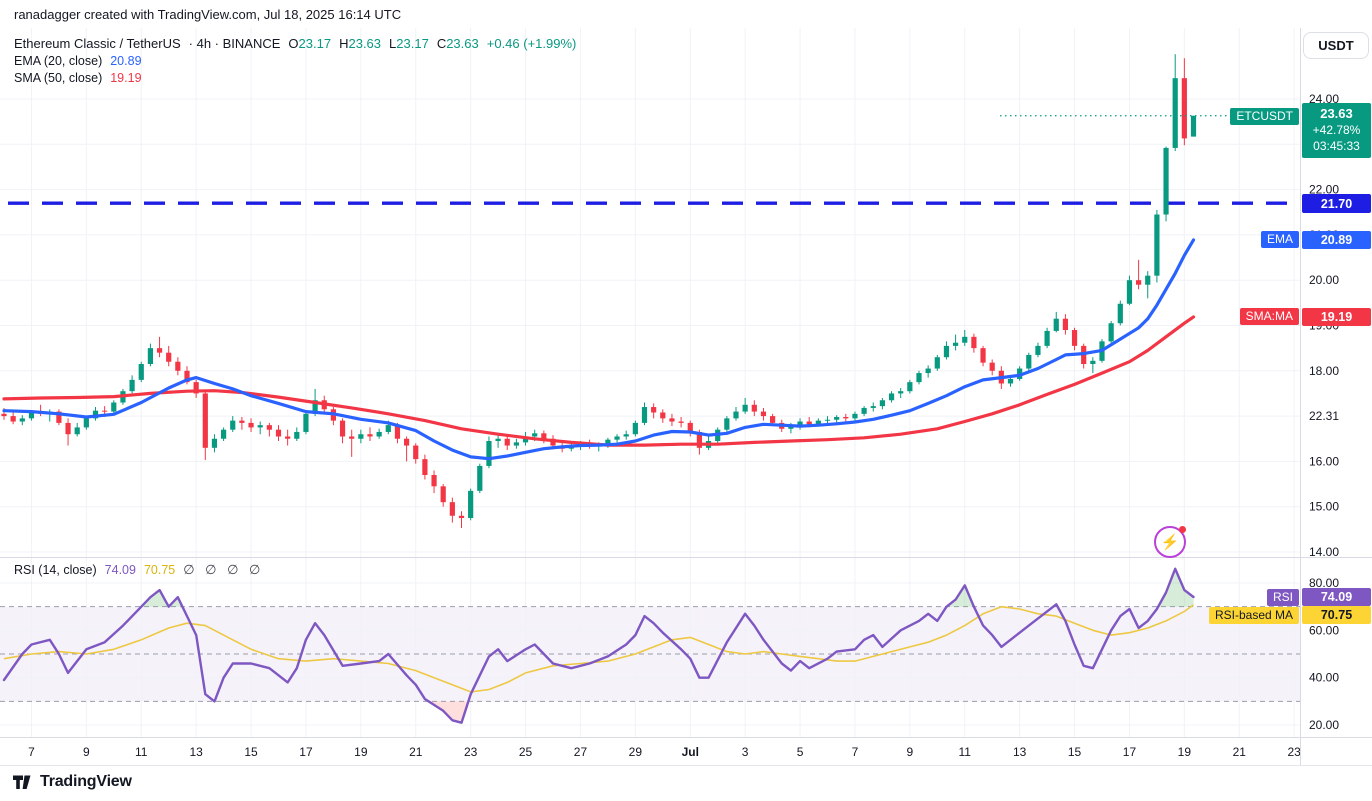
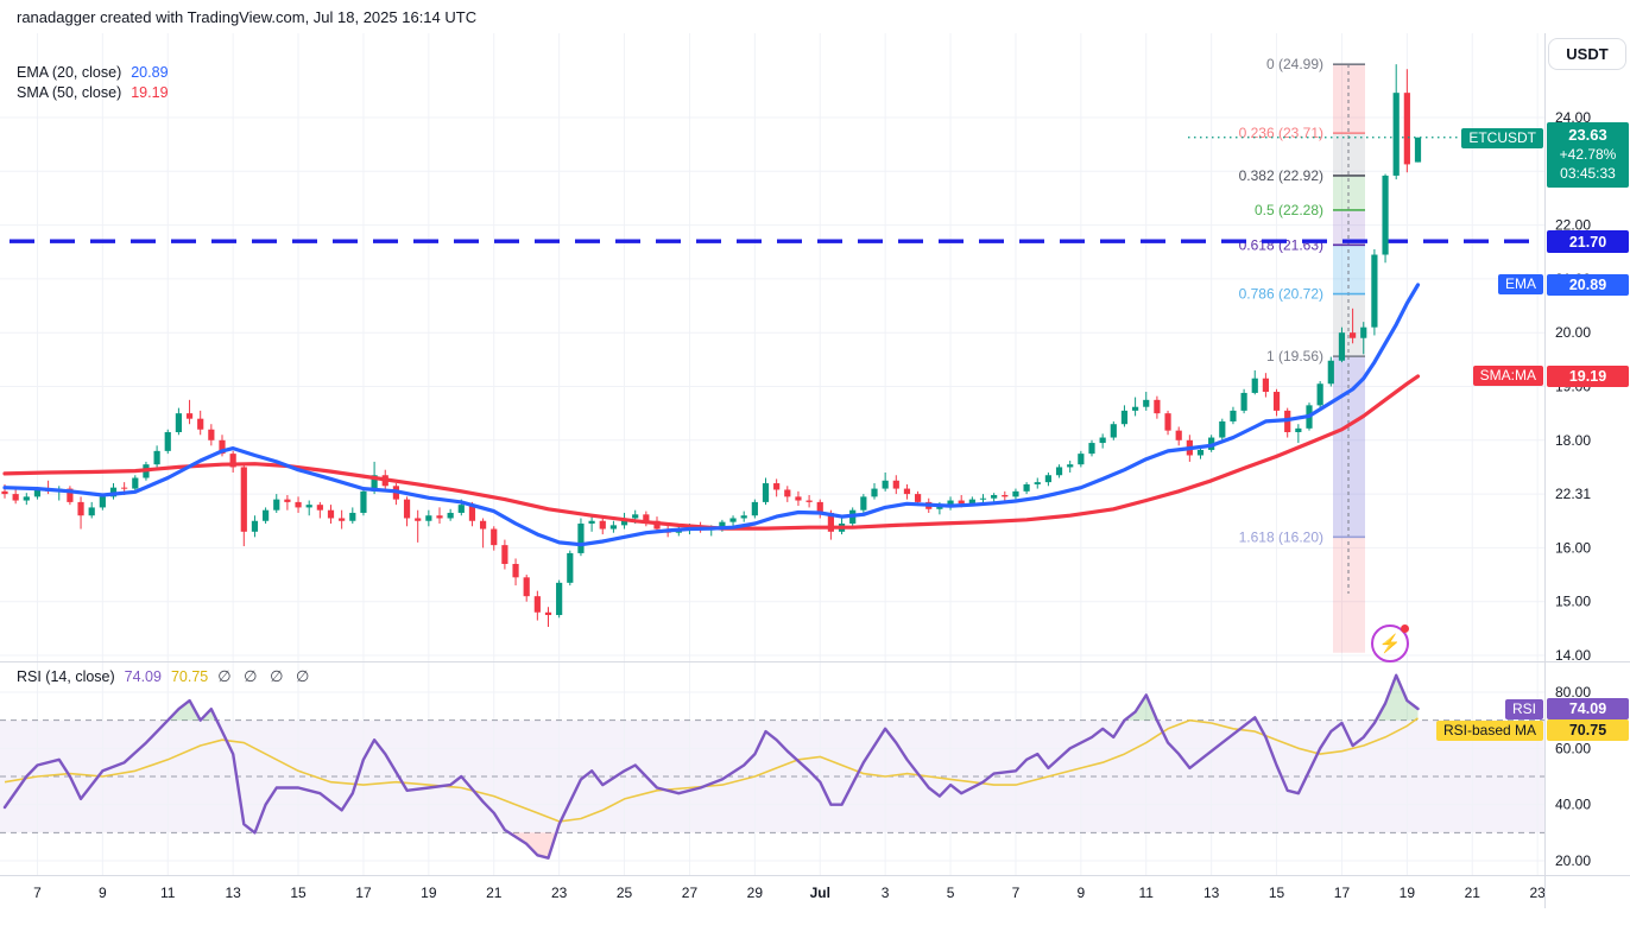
+ 0 (24.99)
+ 0.236 (23.71)
+ 0.382 (22.92)
+ 0.5 (22.28)
+ 0.618 (21.63)
+ 0.786 (20.72)
+ 1 (19.56)
+ 1.618 (16.20)
  24.00
  22.00
  20.00
  18.00
  22.31
  16.00
  15.00
  14.00
  80.00
  60.00
  40.00
  20.00
  7
  9
  11
  13
  15
  17
  19
  21
  23
  25
  27
  29
  Jul
  3
  5
  7
  9
  11
  13
  15
  17
  19
  21
  23
  ranadagger created with TradingView.com, Jul 18, 2025 16:14 UTC
- Ethereum Classic / TetherUS
- · 4h · BINANCE
- O23.17
- H23.63
- L23.17
- C23.63
- +0.46 (+1.99%)
  EMA (20, close)
  20.89
  SMA (50, close)
  19.19
  RSI (14, close)
  74.09
  70.75
  ∅ ∅ ∅ ∅
  USDT
  ETCUSDT
  EMA
  SMA:MA
  RSI
  RSI-based MA
  23.63
  +42.78%
  03:45:33
  21.70
  20.89
  19.19
  74.09
  70.75
  ⚡
- TradingView
